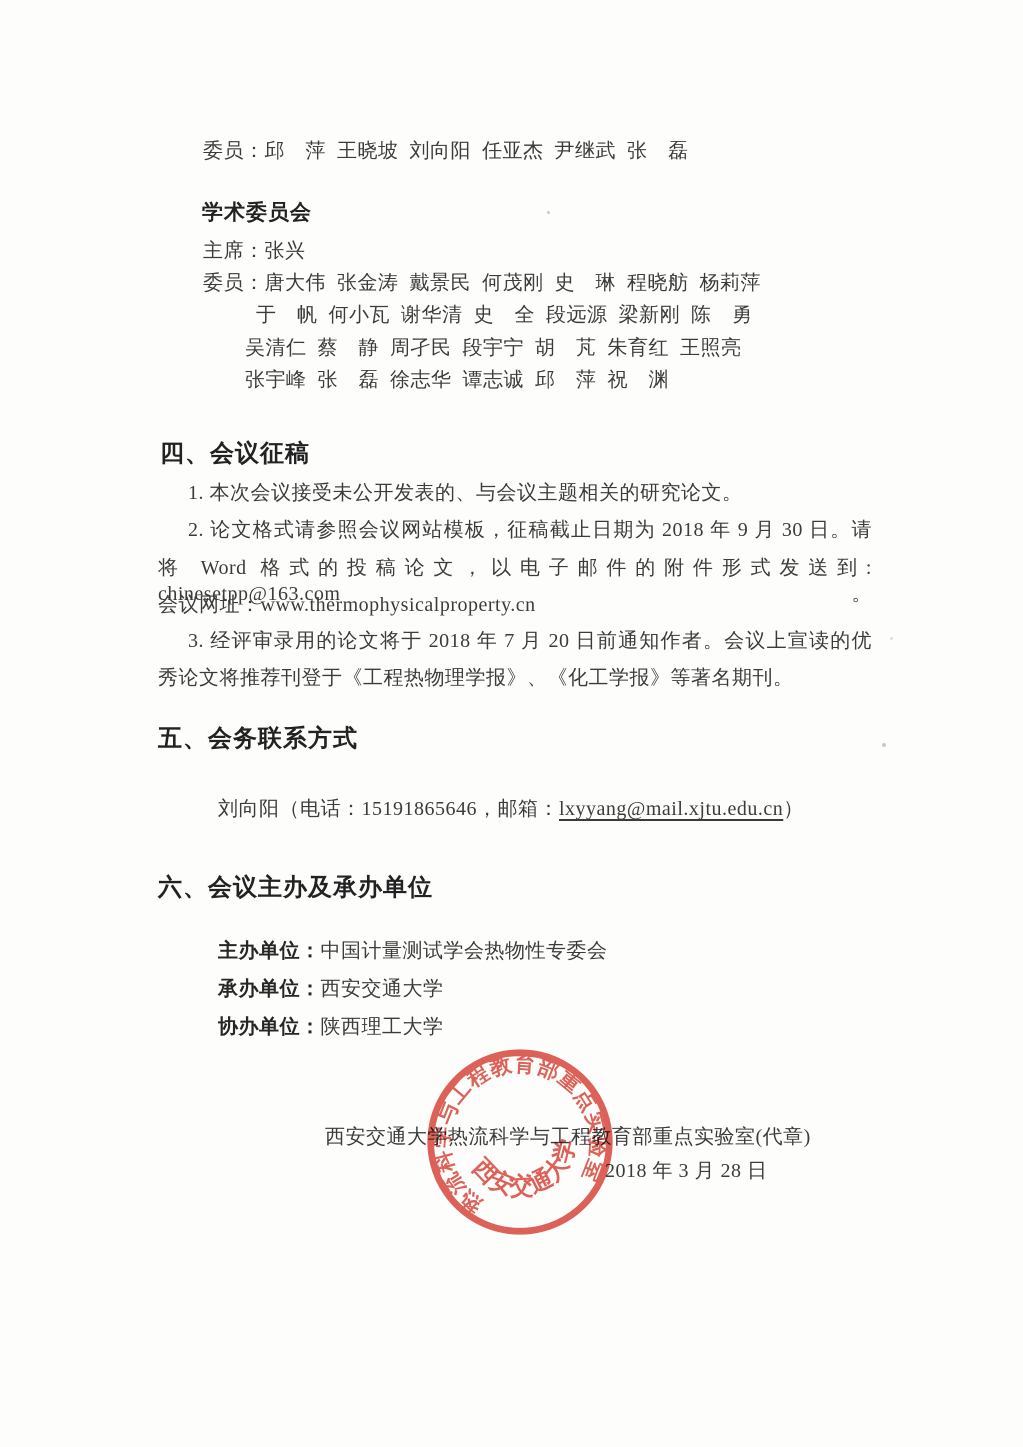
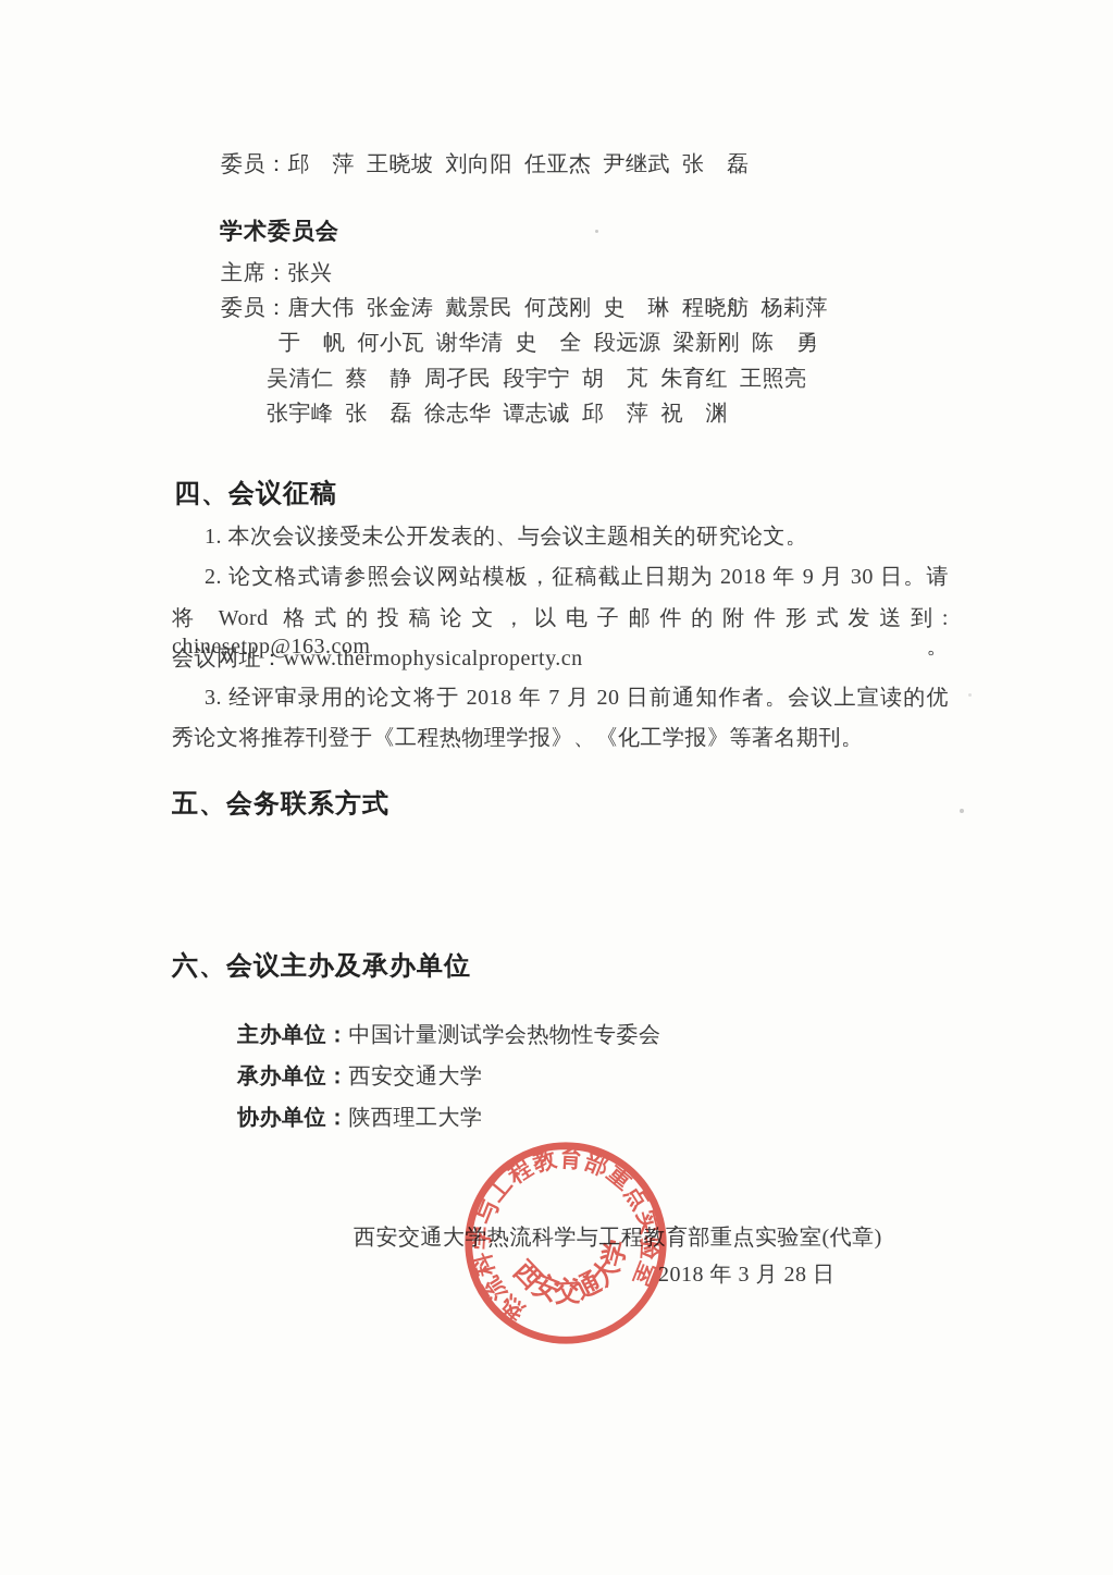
  委员：邱 萍 王晓坡 刘向阳 任亚杰 尹继武 张 磊
  学术委员会
  主席：张兴
  委员：唐大伟 张金涛 戴景民 何茂刚 史 琳 程晓舫 杨莉萍
  于 帆 何小瓦 谢华清 史 全 段远源 梁新刚 陈 勇
  吴清仁 蔡 静 周孑民 段宇宁 胡 芃 朱育红 王照亮
  张宇峰 张 磊 徐志华 谭志诚 邱 萍 祝 渊
  四、会议征稿
  1. 本次会议接受未公开发表的、与会议主题相关的研究论文。
  2. 论文格式请参照会议网站模板，征稿截止日期为 2018 年 9 月 30 日。请
  将 Word 格式的投稿论文，以电子邮件的附件形式发送到: chinesetpp@163.com。
  会议网址：www.thermophysicalproperty.cn
  3. 经评审录用的论文将于 2018 年 7 月 20 日前通知作者。会议上宣读的优
  秀论文将推荐刊登于《工程热物理学报》、《化工学报》等著名期刊。
  五、会务联系方式
- 刘向阳（电话：15191865646，邮箱：lxyyang@mail.xjtu.edu.cn）
  六、会议主办及承办单位
  主办单位：中国计量测试学会热物性专委会
  承办单位：西安交通大学
  协办单位：陕西理工大学
  西安交通大学热流科学与工程教育部重点实验室(代章)
  2018 年 3 月 28 日
